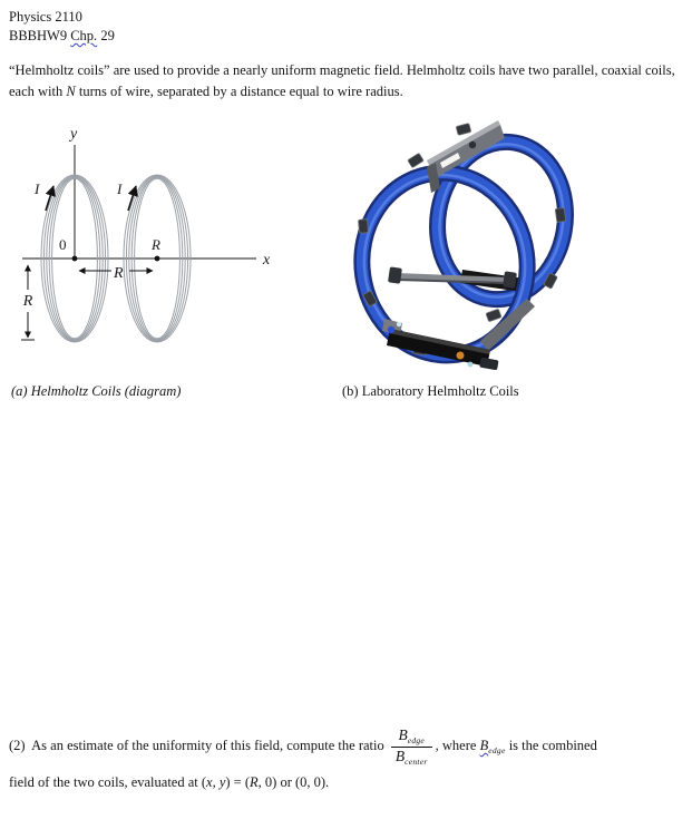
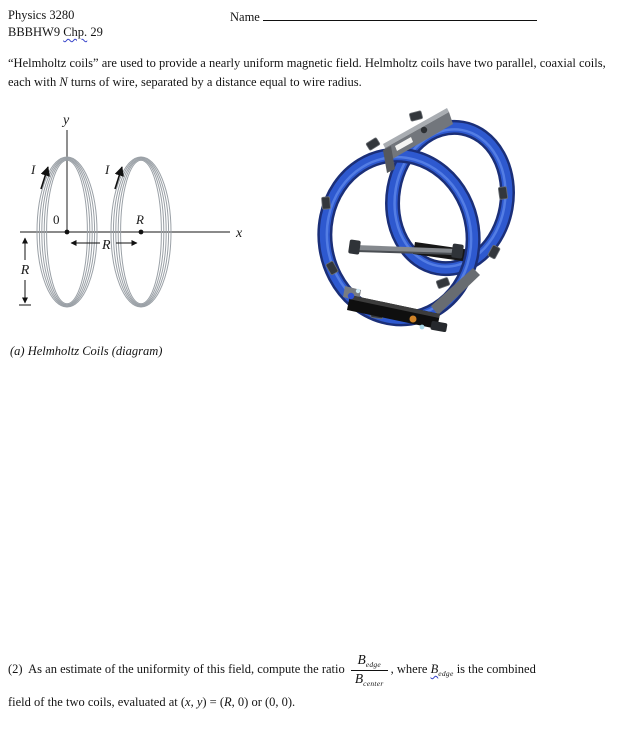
- Physics 2110
+ Physics 3280
  BBBHW9 Chp. 29
+ Name
  “Helmholtz coils” are used to provide a nearly uniform magnetic field. Helmholtz coils have two parallel, coaxial coils, each with N turns of wire, separated by a distance equal to wire radius.
  y
  x
  0
  R
  R
  R
  I
  I
  (a) Helmholtz Coils (diagram)
- (b) Laboratory Helmholtz Coils
  (2) As an estimate of the uniformity of this field, compute the ratio
  Bedge
  Bcenter
  , where Bedge is the combined
  field of the two coils, evaluated at (x, y) = (R, 0) or (0, 0).
